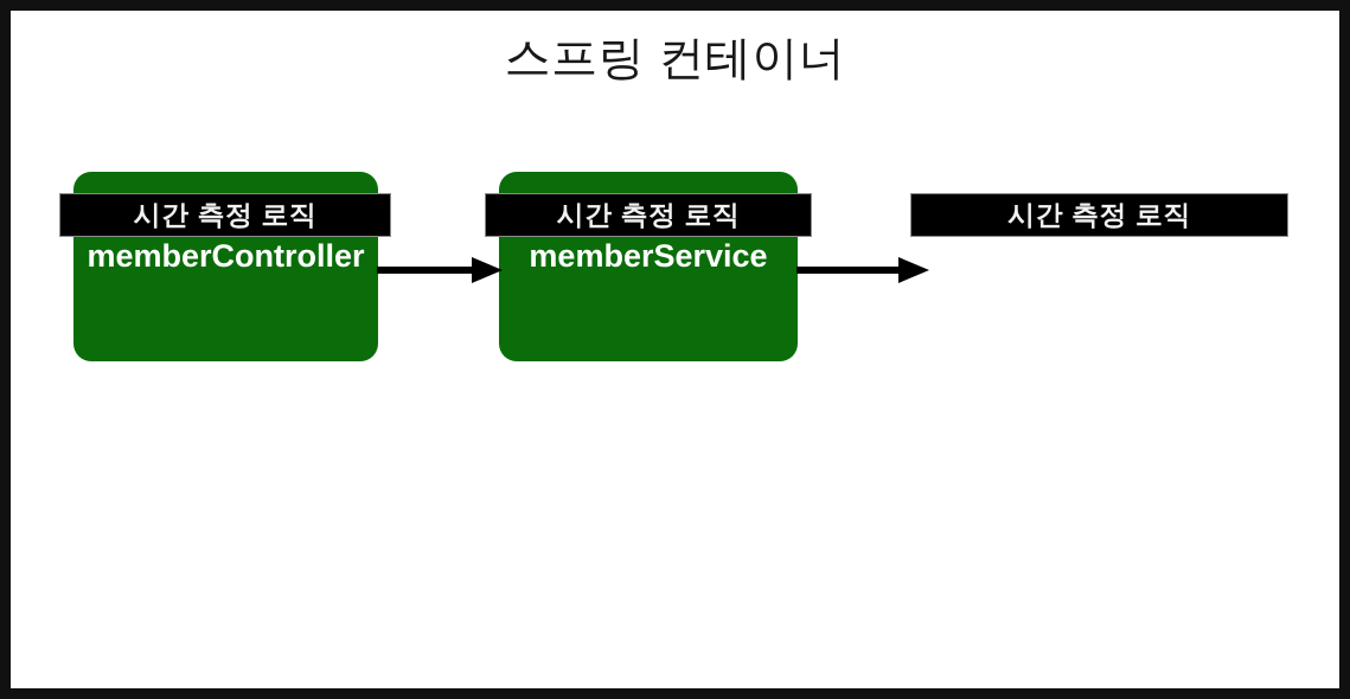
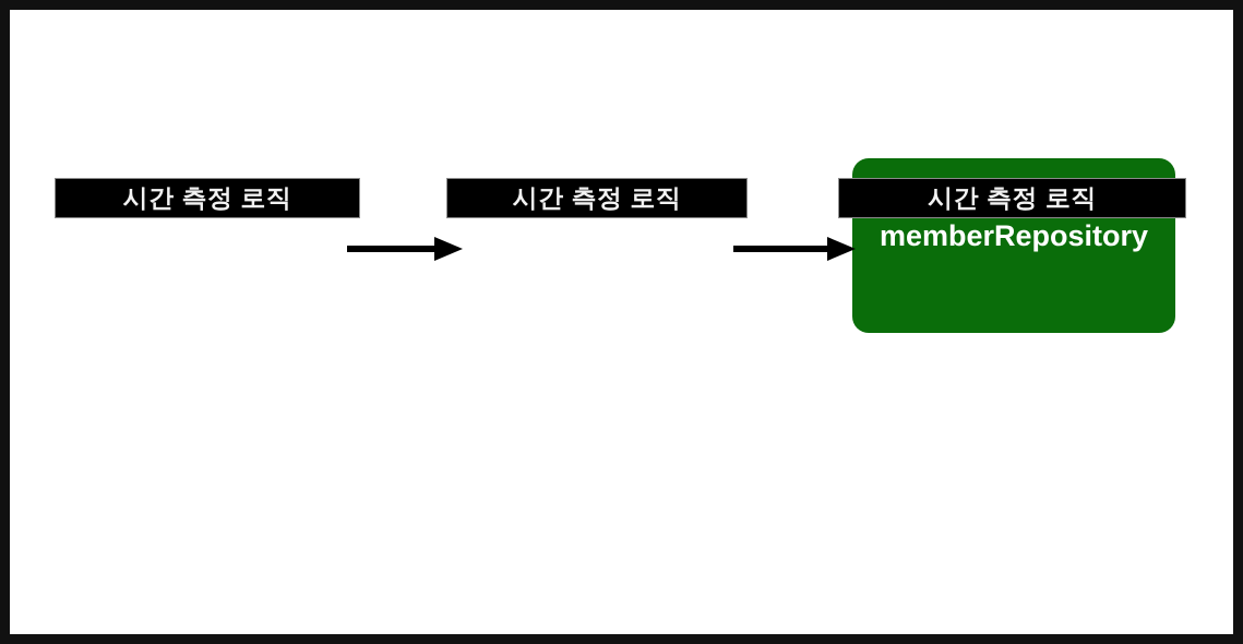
- 스프링 컨테이너
- memberController
  시간 측정 로직
- memberService
  시간 측정 로직
+ memberRepository
  시간 측정 로직
